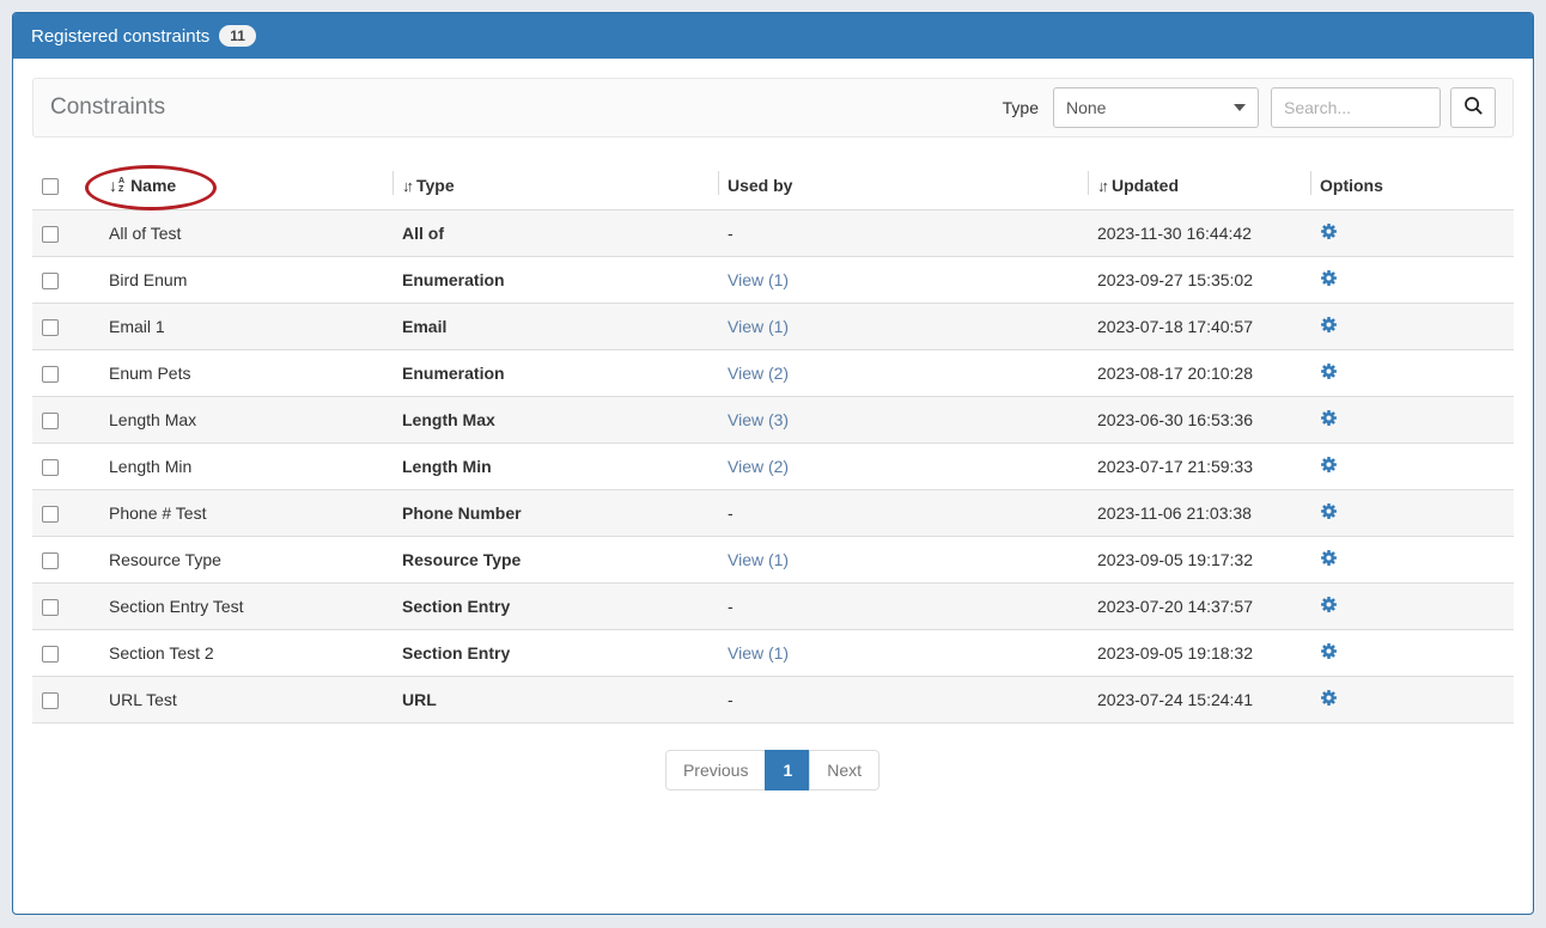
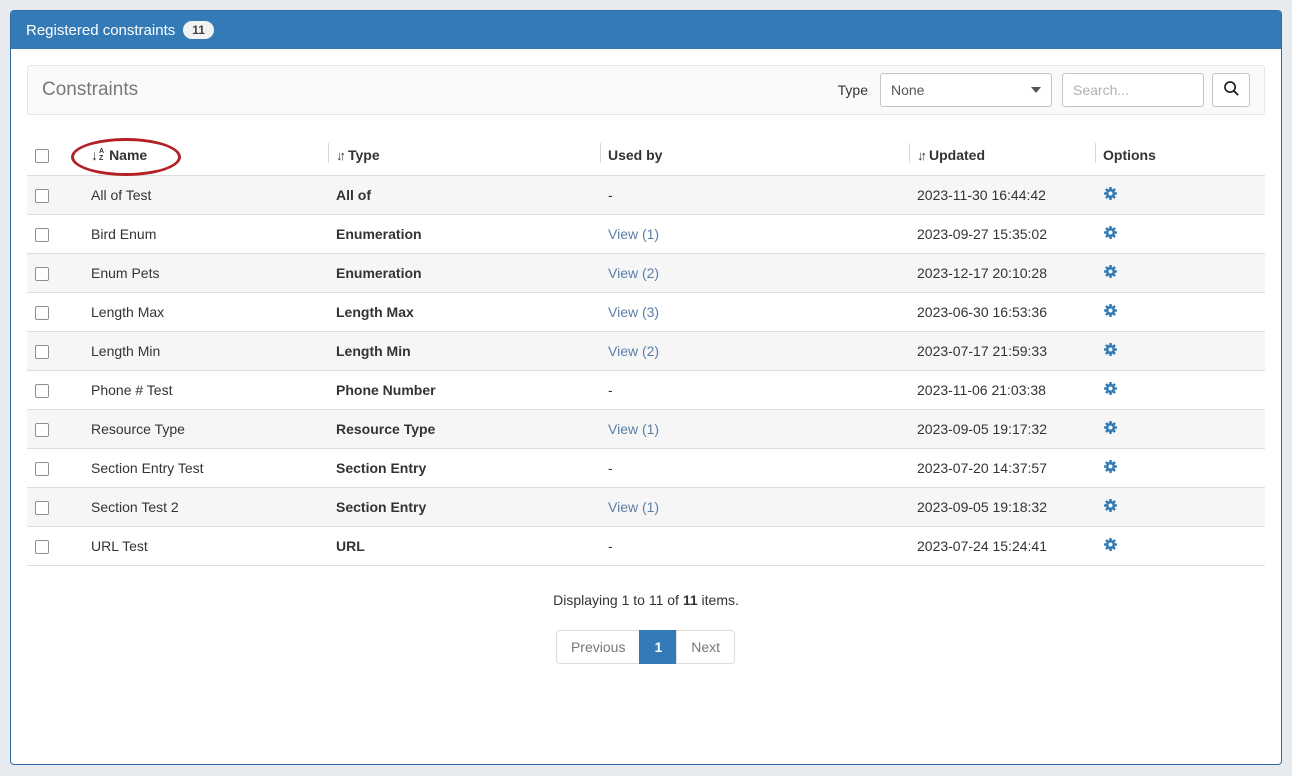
  Registered constraints
  11
  Constraints
  Type
  None
  Search...
  	↓ Name	↓↑ Type	Used by	↓↑ Updated	Options
  	All of Test	All of	-	2023-11-30 16:44:42
  	Bird Enum	Enumeration	View (1)	2023-09-27 15:35:02
- 	Email 1	Email	View (1)	2023-07-18 17:40:57
- 	Enum Pets	Enumeration	View (2)	2023-08-17 20:10:28
+ 	Enum Pets	Enumeration	View (2)	2023-12-17 20:10:28
  	Length Max	Length Max	View (3)	2023-06-30 16:53:36
  	Length Min	Length Min	View (2)	2023-07-17 21:59:33
  	Phone # Test	Phone Number	-	2023-11-06 21:03:38
  	Resource Type	Resource Type	View (1)	2023-09-05 19:17:32
  	Section Entry Test	Section Entry	-	2023-07-20 14:37:57
  	Section Test 2	Section Entry	View (1)	2023-09-05 19:18:32
  	URL Test	URL	-	2023-07-24 15:24:41
+ Displaying 1 to 11 of 11 items.
  Previous
  1
  Next
